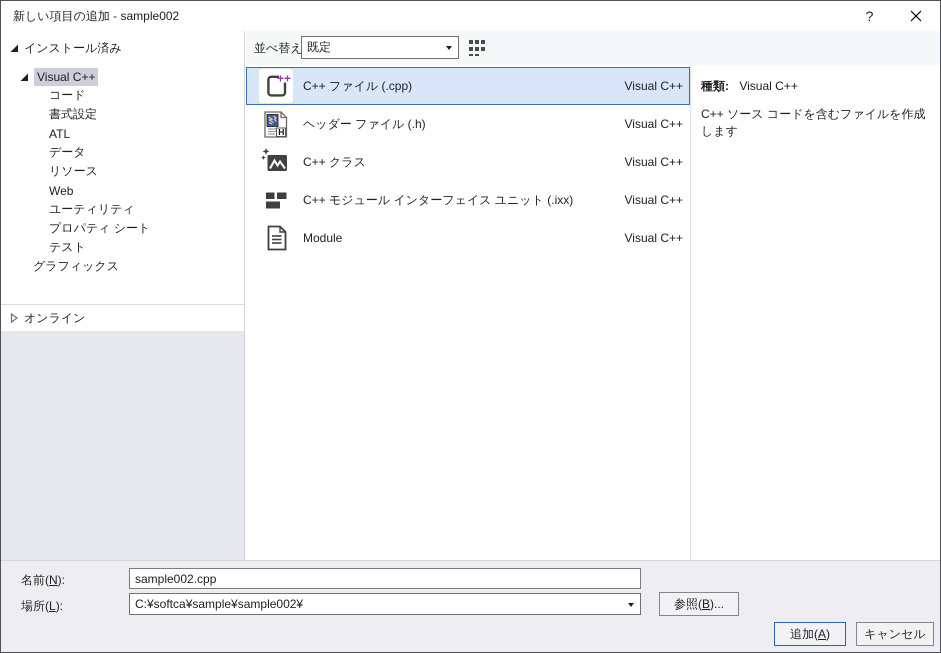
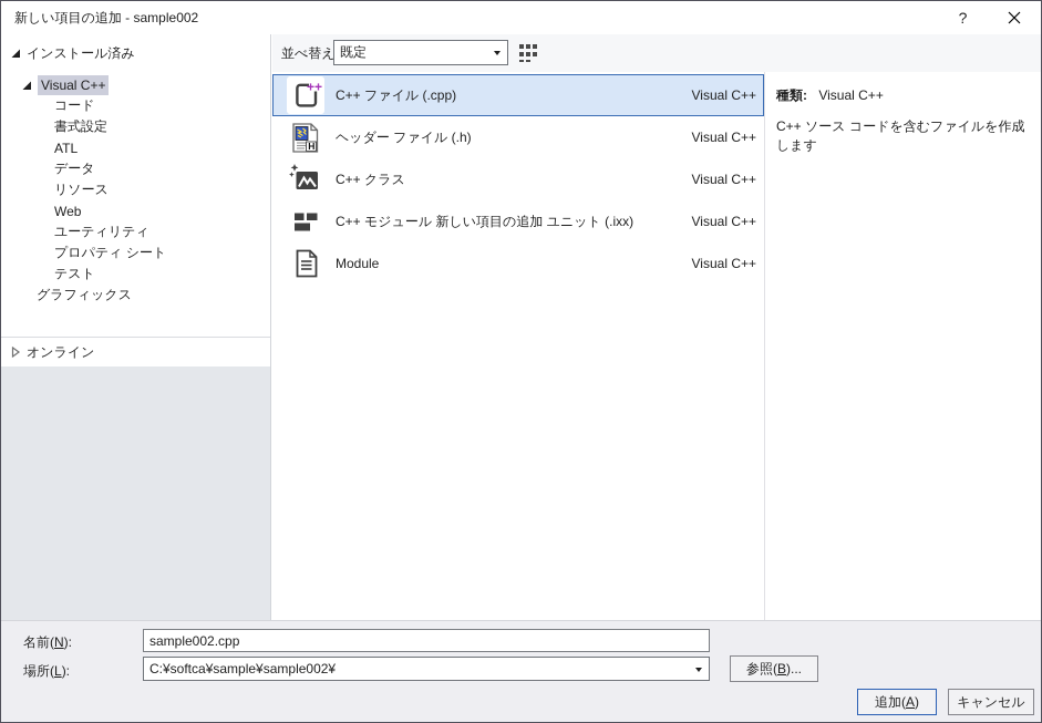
  新しい項目の追加 - sample002
  ?
  インストール済み
  Visual C++
  コード
  書式設定
  ATL
  データ
  リソース
  Web
  ユーティリティ
  プロパティ シート
  テスト
  グラフィックス
  オンライン
  並べ替え
  既定
  ++
  C++ ファイル (.cpp)
  Visual C++
  H
  ヘッダー ファイル (.h)
  Visual C++
  C++ クラス
  Visual C++
- C++ モジュール インターフェイス ユニット (.ixx)
+ C++ モジュール 新しい項目の追加 ユニット (.ixx)
  Visual C++
  Module
  Visual C++
  種類: Visual C++
  C++ ソース コードを含むファイルを作成します
  名前(N):
  sample002.cpp
  場所(L):
  C:¥softca¥sample¥sample002¥
  参照(B)...
  追加(A)
  キャンセル
